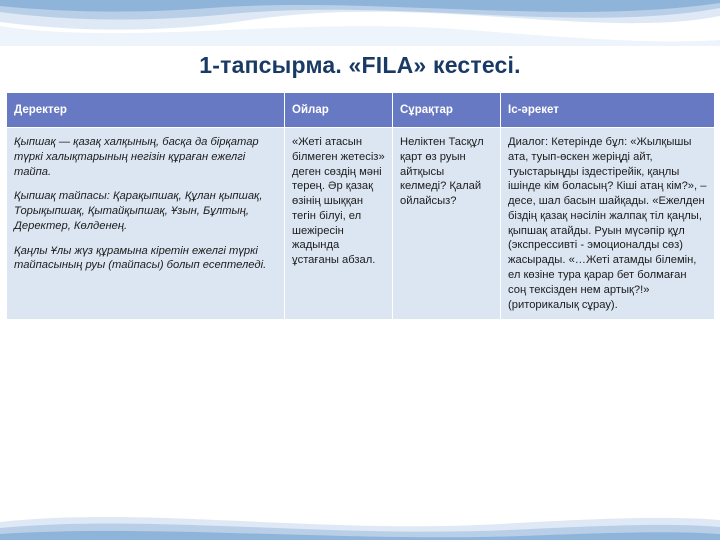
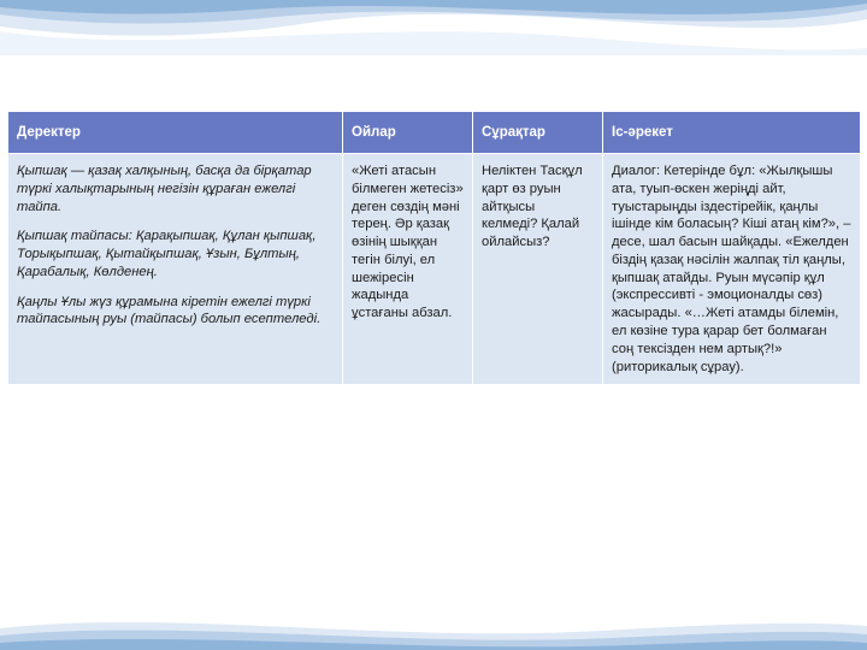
- 1-тапсырма. «FILA» кестесі.
  Деректер	Ойлар	Сұрақтар	Іс-әрекет
- Қыпшақ — қазақ халқының, басқа да бірқатар түркі халықтарының негізін құраған ежелгі тайпа. Қыпшақ тайпасы: Қарақыпшақ, Құлан қыпшақ, Торықыпшақ, Қытайқыпшақ, Ұзын, Бұлтың, Деректер, Көлденең. Қаңлы Ұлы жүз құрамына кіретін ежелгі түркі тайпасының руы (тайпасы) болып есептеледі.	«Жеті атасын білмеген жетесіз» деген сөздің мәні терең. Әр қазақ өзінің шыққан тегін білуі, ел шежіресін жадында ұстағаны абзал.	Неліктен Тасқұл қарт өз руын айтқысы келмеді? Қалай ойлайсыз?	Диалог: Кетерінде бұл: «Жылқышы ата, туып-өскен жеріңді айт, туыстарыңды іздестірейік, қаңлы ішінде кім боласың? Кіші атаң кім?», – десе, шал басын шайқады. «Ежелден біздің қазақ нәсілін жалпақ тіл қаңлы, қыпшақ атайды. Руын мүсәпір құл (экспрессивті - эмоционалды сөз) жасырады. «…Жеті атамды білемін, ел көзіне тура қарар бет болмаған соң тексізден нем артық?!» (риторикалық сұрау).
+ Қыпшақ — қазақ халқының, басқа да бірқатар түркі халықтарының негізін құраған ежелгі тайпа. Қыпшақ тайпасы: Қарақыпшақ, Құлан қыпшақ, Торықыпшақ, Қытайқыпшақ, Ұзын, Бұлтың, Қарабалық, Көлденең. Қаңлы Ұлы жүз құрамына кіретін ежелгі түркі тайпасының руы (тайпасы) болып есептеледі.	«Жеті атасын білмеген жетесіз» деген сөздің мәні терең. Әр қазақ өзінің шыққан тегін білуі, ел шежіресін жадында ұстағаны абзал.	Неліктен Тасқұл қарт өз руын айтқысы келмеді? Қалай ойлайсыз?	Диалог: Кетерінде бұл: «Жылқышы ата, туып-өскен жеріңді айт, туыстарыңды іздестірейік, қаңлы ішінде кім боласың? Кіші атаң кім?», – десе, шал басын шайқады. «Ежелден біздің қазақ нәсілін жалпақ тіл қаңлы, қыпшақ атайды. Руын мүсәпір құл (экспрессивті - эмоционалды сөз) жасырады. «…Жеті атамды білемін, ел көзіне тура қарар бет болмаған соң тексізден нем артық?!» (риторикалық сұрау).
